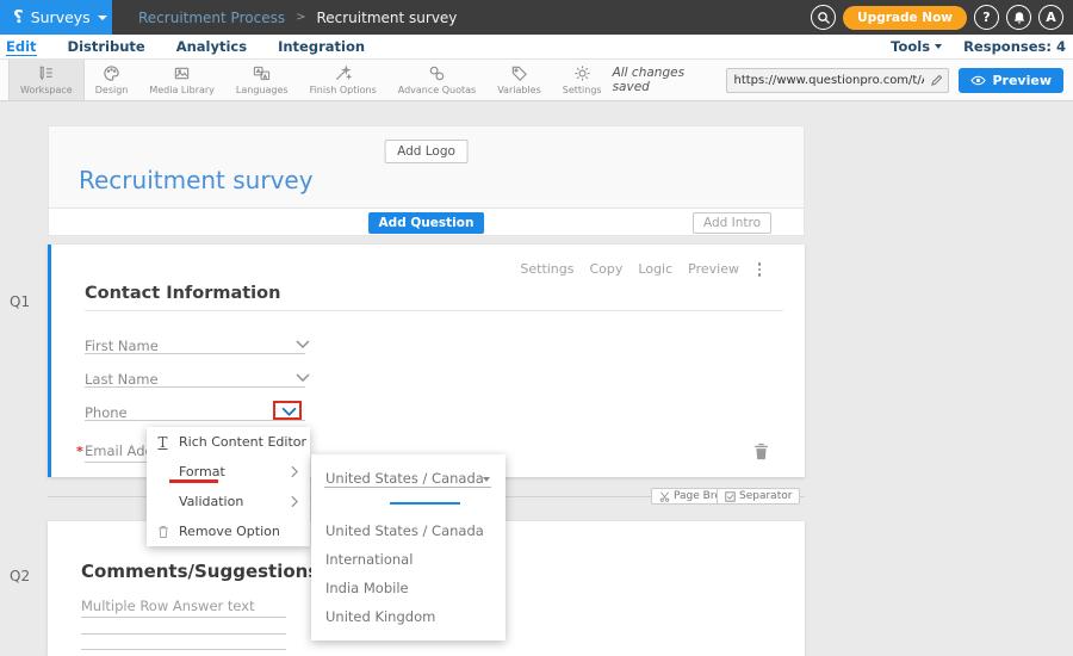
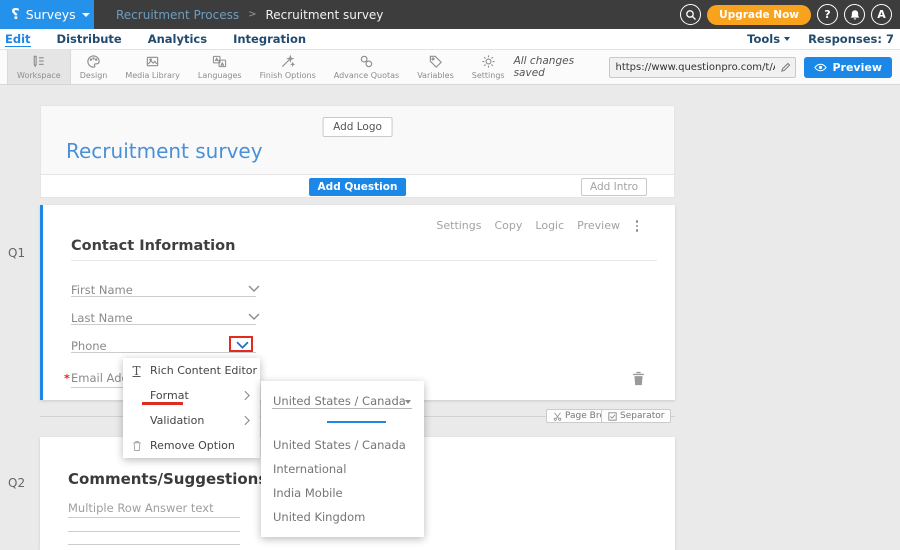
  Surveys
  Recruitment Process
  >
  Recruitment survey
  Upgrade Now
  ?
  A
  Edit
  Distribute
  Analytics
  Integration
  Tools
- Responses: 4
+ Responses: 7
  Workspace
  Design
  Media Library
  Languages
  Finish Options
  Advance Quotas
  Variables
  Settings
  All changes saved
  https://www.questionpro.com/t/
  Preview
  Add Logo
  Recruitment survey
  Add Question
  Add Intro
  Q1
  Settings
  Copy
  Logic
  Preview
  Contact Information
  First Name
  Last Name
  Phone
  *
  Separator
  Q2
  Comments/Suggestion
  Multiple Row Answer text
  T
  Rich Content Editor
  Format
  Validation
  Remove Option
  United States / Canada
  United States / Canada
  International
  India Mobile
  United Kingdom
